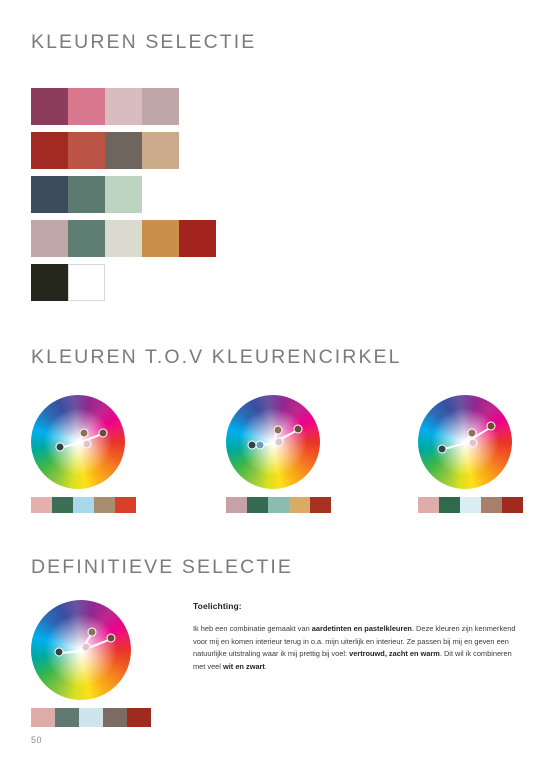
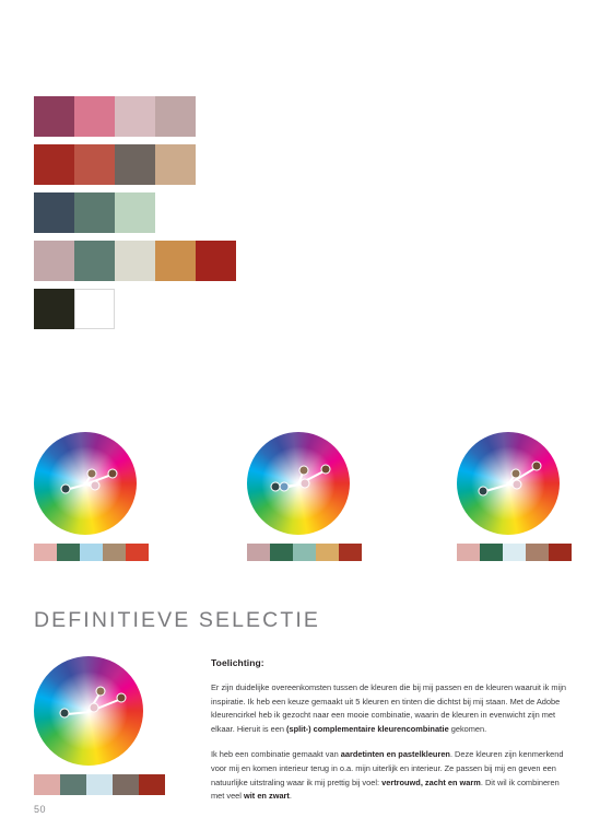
- KLEUREN SELECTIE
- KLEUREN T.O.V KLEURENCIRKEL
  DEFINITIEVE SELECTIE
  Toelichting:
+ Er zijn duidelijke overeenkomsten tussen de kleuren die bij mij passen en de kleuren waaruit ik mijn inspiratie. Ik heb een keuze gemaakt uit 5 kleuren en tinten die dichtst bij mij staan. Met de Adobe kleurencirkel heb ik gezocht naar een mooie combinatie, waarin de kleuren in evenwicht zijn met elkaar. Hieruit is een (split-) complementaire kleurencombinatie gekomen.
  Ik heb een combinatie gemaakt van aardetinten en pastelkleuren. Deze kleuren zijn kenmerkend voor mij en komen interieur terug in o.a. mijn uiterlijk en interieur. Ze passen bij mij en geven een natuurlijke uitstraling waar ik mij prettig bij voel: vertrouwd, zacht en warm. Dit wil ik combineren met veel wit en zwart.
  50
